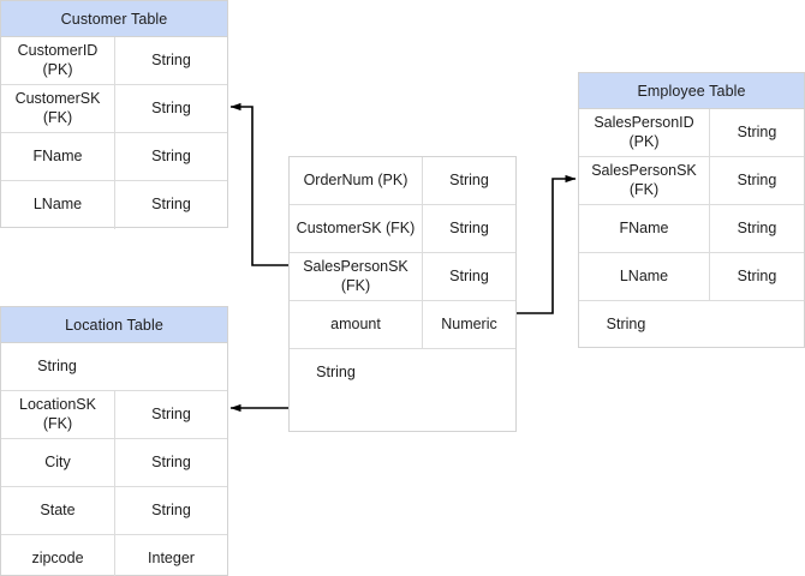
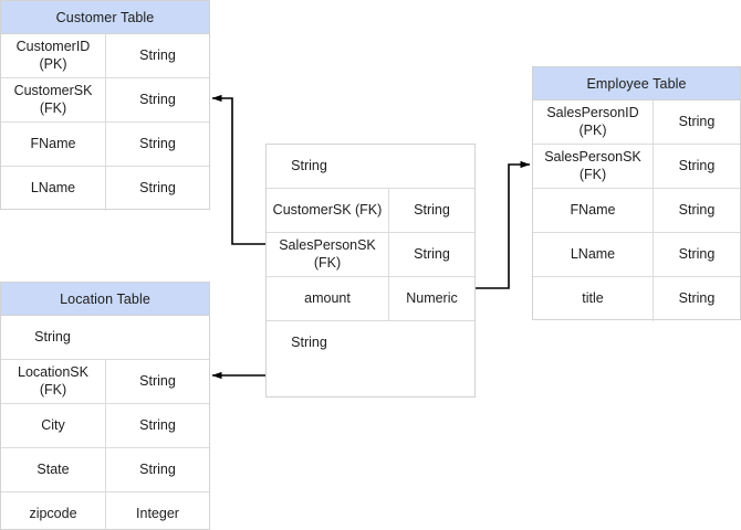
  Customer Table
  CustomerID (PK)
  String
  CustomerSK (FK)
  String
  FName
  String
  LName
  String
  Employee Table
  SalesPersonID (PK)
  String
  SalesPersonSK (FK)
  String
  FName
  String
  LName
  String
+ title
  String
- OrderNum (PK)
  String
  CustomerSK (FK)
  String
  SalesPersonSK (FK)
  String
  amount
  Numeric
  String
  Location Table
  String
  LocationSK (FK)
  String
  City
  String
  State
  String
  zipcode
  Integer
